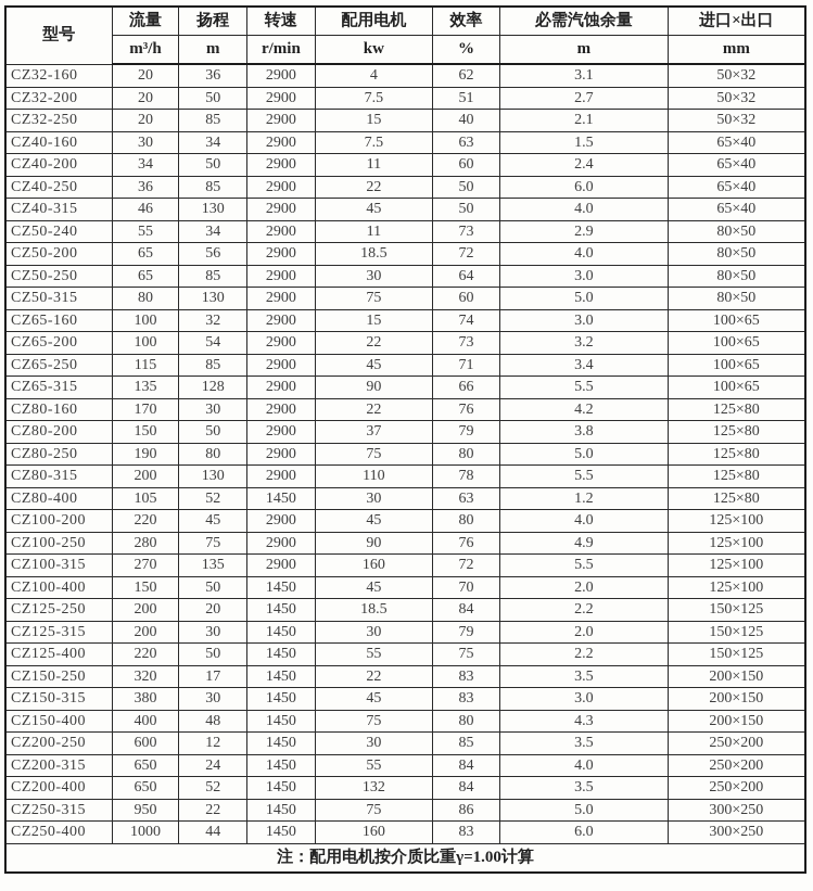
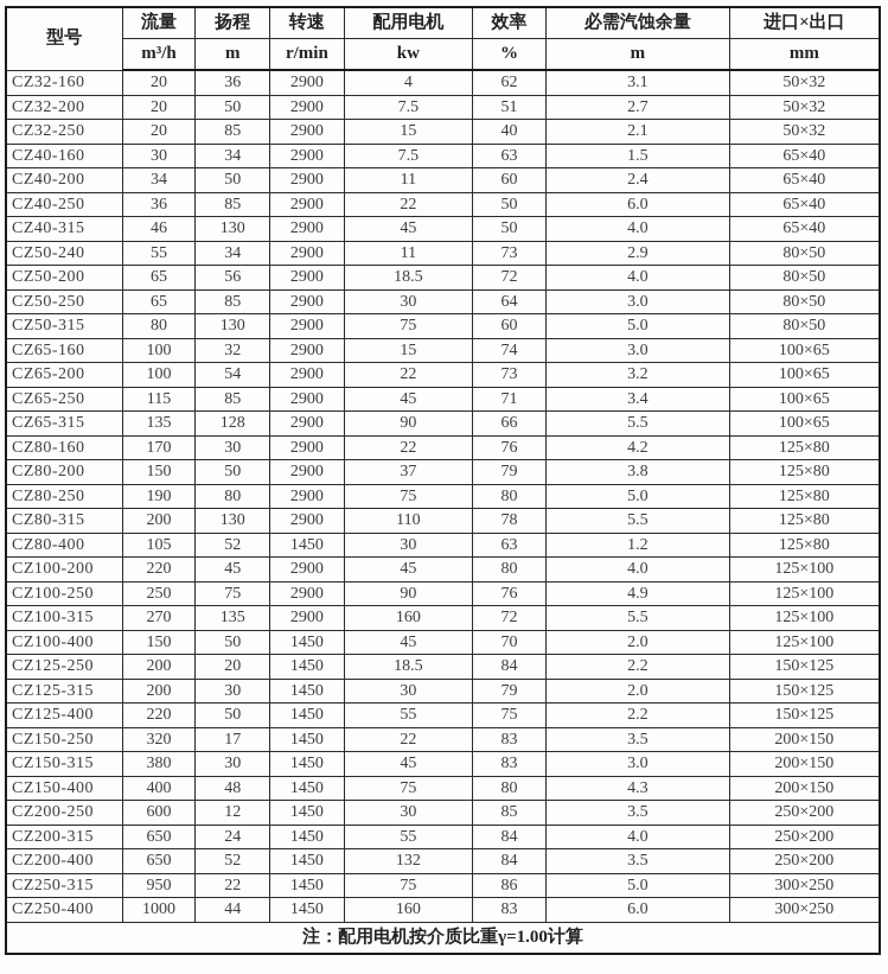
  型号	流量	扬程	转速	配用电机	效率	必需汽蚀余量	进口×出口
  m³/h	m	r/min	kw	%	m	mm
  CZ32-160	20	36	2900	4	62	3.1	50×32
  CZ32-200	20	50	2900	7.5	51	2.7	50×32
  CZ32-250	20	85	2900	15	40	2.1	50×32
  CZ40-160	30	34	2900	7.5	63	1.5	65×40
  CZ40-200	34	50	2900	11	60	2.4	65×40
  CZ40-250	36	85	2900	22	50	6.0	65×40
  CZ40-315	46	130	2900	45	50	4.0	65×40
  CZ50-240	55	34	2900	11	73	2.9	80×50
  CZ50-200	65	56	2900	18.5	72	4.0	80×50
  CZ50-250	65	85	2900	30	64	3.0	80×50
  CZ50-315	80	130	2900	75	60	5.0	80×50
  CZ65-160	100	32	2900	15	74	3.0	100×65
  CZ65-200	100	54	2900	22	73	3.2	100×65
  CZ65-250	115	85	2900	45	71	3.4	100×65
  CZ65-315	135	128	2900	90	66	5.5	100×65
  CZ80-160	170	30	2900	22	76	4.2	125×80
  CZ80-200	150	50	2900	37	79	3.8	125×80
  CZ80-250	190	80	2900	75	80	5.0	125×80
  CZ80-315	200	130	2900	110	78	5.5	125×80
  CZ80-400	105	52	1450	30	63	1.2	125×80
  CZ100-200	220	45	2900	45	80	4.0	125×100
- CZ100-250	280	75	2900	90	76	4.9	125×100
+ CZ100-250	250	75	2900	90	76	4.9	125×100
  CZ100-315	270	135	2900	160	72	5.5	125×100
  CZ100-400	150	50	1450	45	70	2.0	125×100
  CZ125-250	200	20	1450	18.5	84	2.2	150×125
  CZ125-315	200	30	1450	30	79	2.0	150×125
  CZ125-400	220	50	1450	55	75	2.2	150×125
  CZ150-250	320	17	1450	22	83	3.5	200×150
  CZ150-315	380	30	1450	45	83	3.0	200×150
  CZ150-400	400	48	1450	75	80	4.3	200×150
  CZ200-250	600	12	1450	30	85	3.5	250×200
  CZ200-315	650	24	1450	55	84	4.0	250×200
  CZ200-400	650	52	1450	132	84	3.5	250×200
  CZ250-315	950	22	1450	75	86	5.0	300×250
  CZ250-400	1000	44	1450	160	83	6.0	300×250
  注：配用电机按介质比重γ=1.00计算
